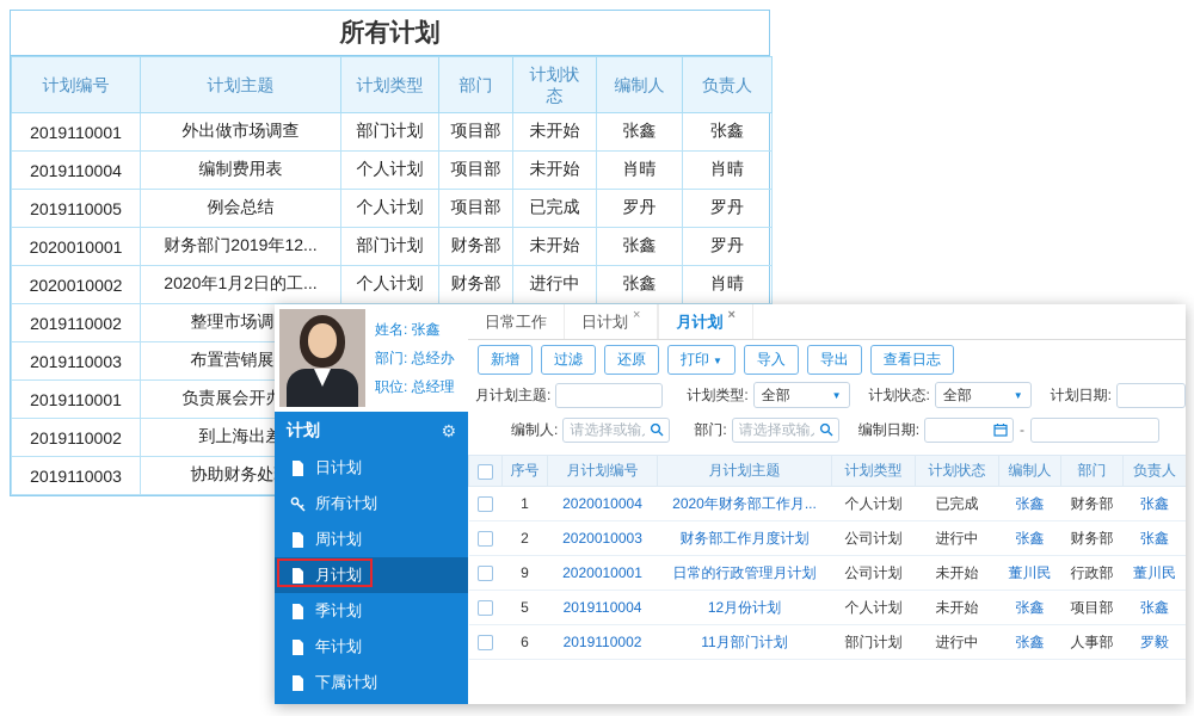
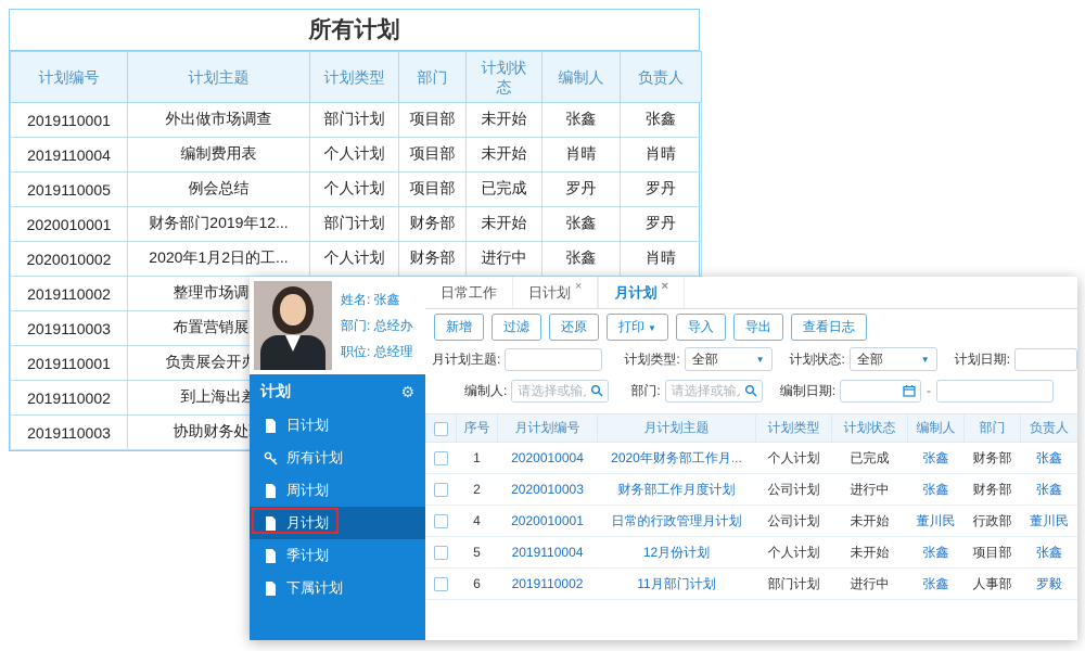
  所有计划
  计划编号	计划主题	计划类型	部门	计划状态	编制人	负责人
  2019110001	外出做市场调查	部门计划	项目部	未开始	张鑫	张鑫
  2019110004	编制费用表	个人计划	项目部	未开始	肖晴	肖晴
  2019110005	例会总结	个人计划	项目部	已完成	罗丹	罗丹
  2020010001	财务部门2019年12...	部门计划	财务部	未开始	张鑫	罗丹
  2020010002	2020年1月2日的工...	个人计划	财务部	进行中	张鑫	肖晴
  2019110002	整理市场调
  2019110003	布置营销展
  2019110001	负责展会开
  2019110002	到上海出
  2019110003	协助财务处
  姓名: 张鑫
  部门: 总经办
  职位: 总经理
  计划
  ⚙
  日计划
  所有计划
  周计划
  月计划
  季计划
- 年计划
  下属计划
  日常工作
  日计划
  ×
  月计划
  ×
  新增
  过滤
  还原
  打印 ▼
  导入
  导出
  查看日志
  月计划主题:
  计划类型:
  全部
  ▼
  计划状态:
  全部
  ▼
  计划日期:
  编制人:
  请选择或输
  部门:
  请选择或输
  编制日期:
  -
  	序号	月计划编号	月计划主题	计划类型	计划状态	编制人	部门	负责人
  	1	2020010004	2020年财务部工作月...	个人计划	已完成	张鑫	财务部	张鑫
  	2	2020010003	财务部工作月度计划	公司计划	进行中	张鑫	财务部	张鑫
- 	9	2020010001	日常的行政管理月计划	公司计划	未开始	董川民	行政部	董川民
+ 	4	2020010001	日常的行政管理月计划	公司计划	未开始	董川民	行政部	董川民
  	5	2019110004	12月份计划	个人计划	未开始	张鑫	项目部	张鑫
  	6	2019110002	11月部门计划	部门计划	进行中	张鑫	人事部	罗毅
